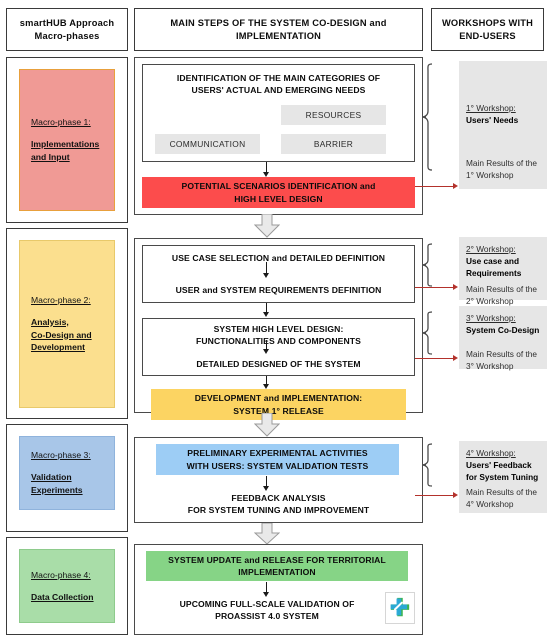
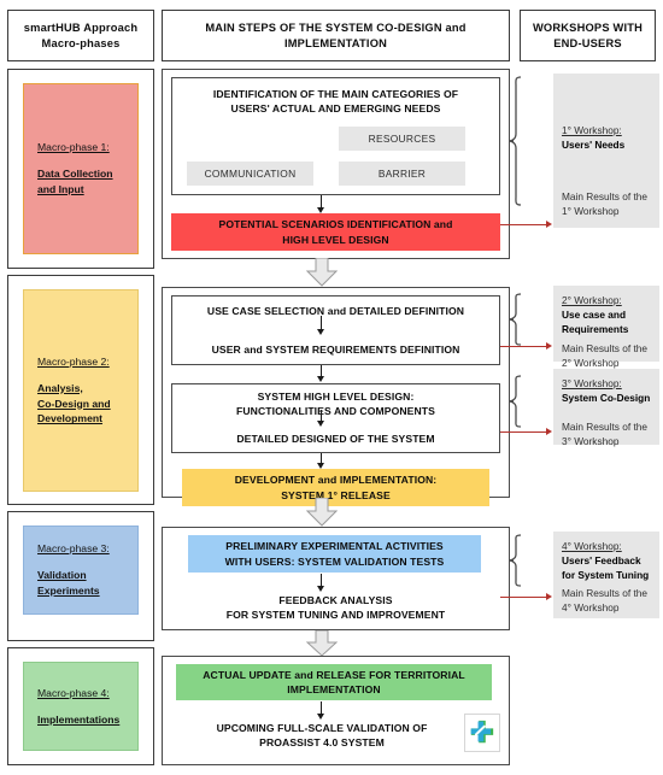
  smartHUB Approach
  Macro-phases
  MAIN STEPS OF THE SYSTEM CO-DESIGN and
  IMPLEMENTATION
  WORKSHOPS WITH
  END-USERS
  Macro-phase 1:
- Implementations
+ Data Collection
  and Input
  Macro-phase 2:
  Analysis,
  Co-Design and
  Development
  Macro-phase 3:
  Validation
  Experiments
  Macro-phase 4:
- Data Collection
+ Implementations
  IDENTIFICATION OF THE MAIN CATEGORIES OF
  USERS' ACTUAL AND EMERGING NEEDS
  RESOURCES
  COMMUNICATION
  BARRIER
  POTENTIAL SCENARIOS IDENTIFICATION and
  HIGH LEVEL DESIGN
  USE CASE SELECTION and DETAILED DEFINITION
  USER and SYSTEM REQUIREMENTS DEFINITION
  SYSTEM HIGH LEVEL DESIGN:
  FUNCTIONALITIS AND COMPONENTS
  DETAILED DESIGNED OF THE SYSTEM
  DEVELOPMENT and IMPLEMENTATION:
  SYSTEM 1° RELEASE
  PRELIMINARY EXPERIMENTAL ACTIVITIES
  WITH USERS: SYSTEM VALIDATION TESTS
  FEEDBACK ANALYSIS
  FOR SYSTEM TUNING AND IMPROVEMENT
- SYSTEM UPDATE and RELEASE FOR TERRITORIAL
+ ACTUAL UPDATE and RELEASE FOR TERRITORIAL
  IMPLEMENTATION
  UPCOMING FULL-SCALE VALIDATION OF
  PROASSIST 4.0 SYSTEM
  1° Workshop:
  Users' Needs
  Main Results of the
  1° Workshop
  2° Workshop:
  Use case and
  Requirements
  Main Results of the
  2° Workshop
  3° Workshop:
  System Co-Design
  Main Results of the
  3° Workshop
  4° Workshop:
  Users' Feedback
  for System Tuning
  Main Results of the
  4° Workshop
